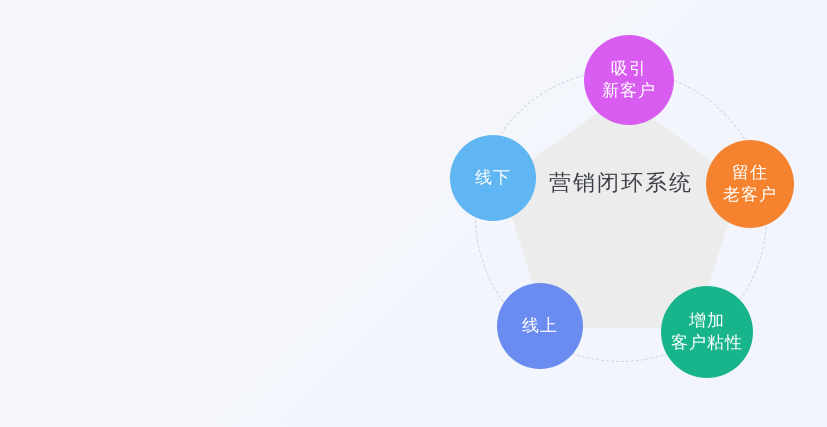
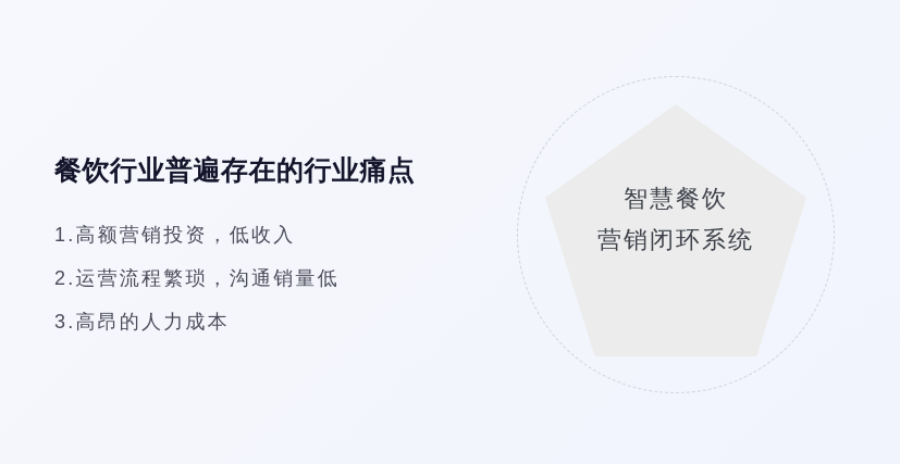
+ 餐饮行业普遍存在的行业痛点
+ 1.高额营销投资，低收入
+ 2.运营流程繁琐，沟通销量低
+ 3.高昂的人力成本
+ 智慧餐饮
  营销闭环系统
- 吸引
- 新客户
- 留住
- 老客户
- 增加
- 客户粘性
- 线上
- 线下
